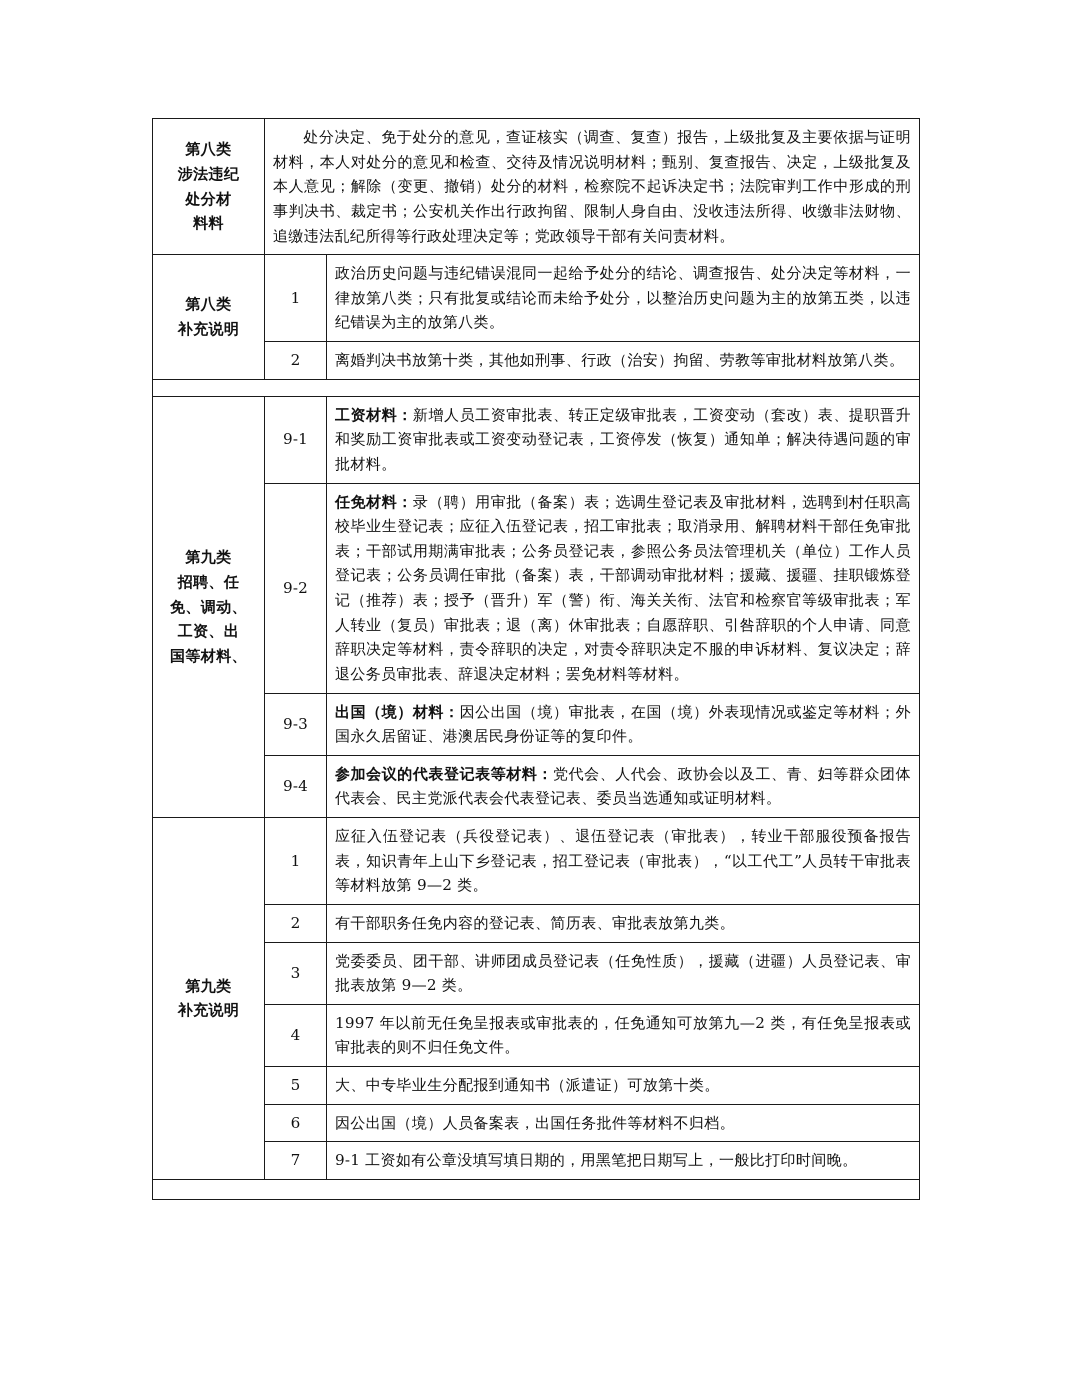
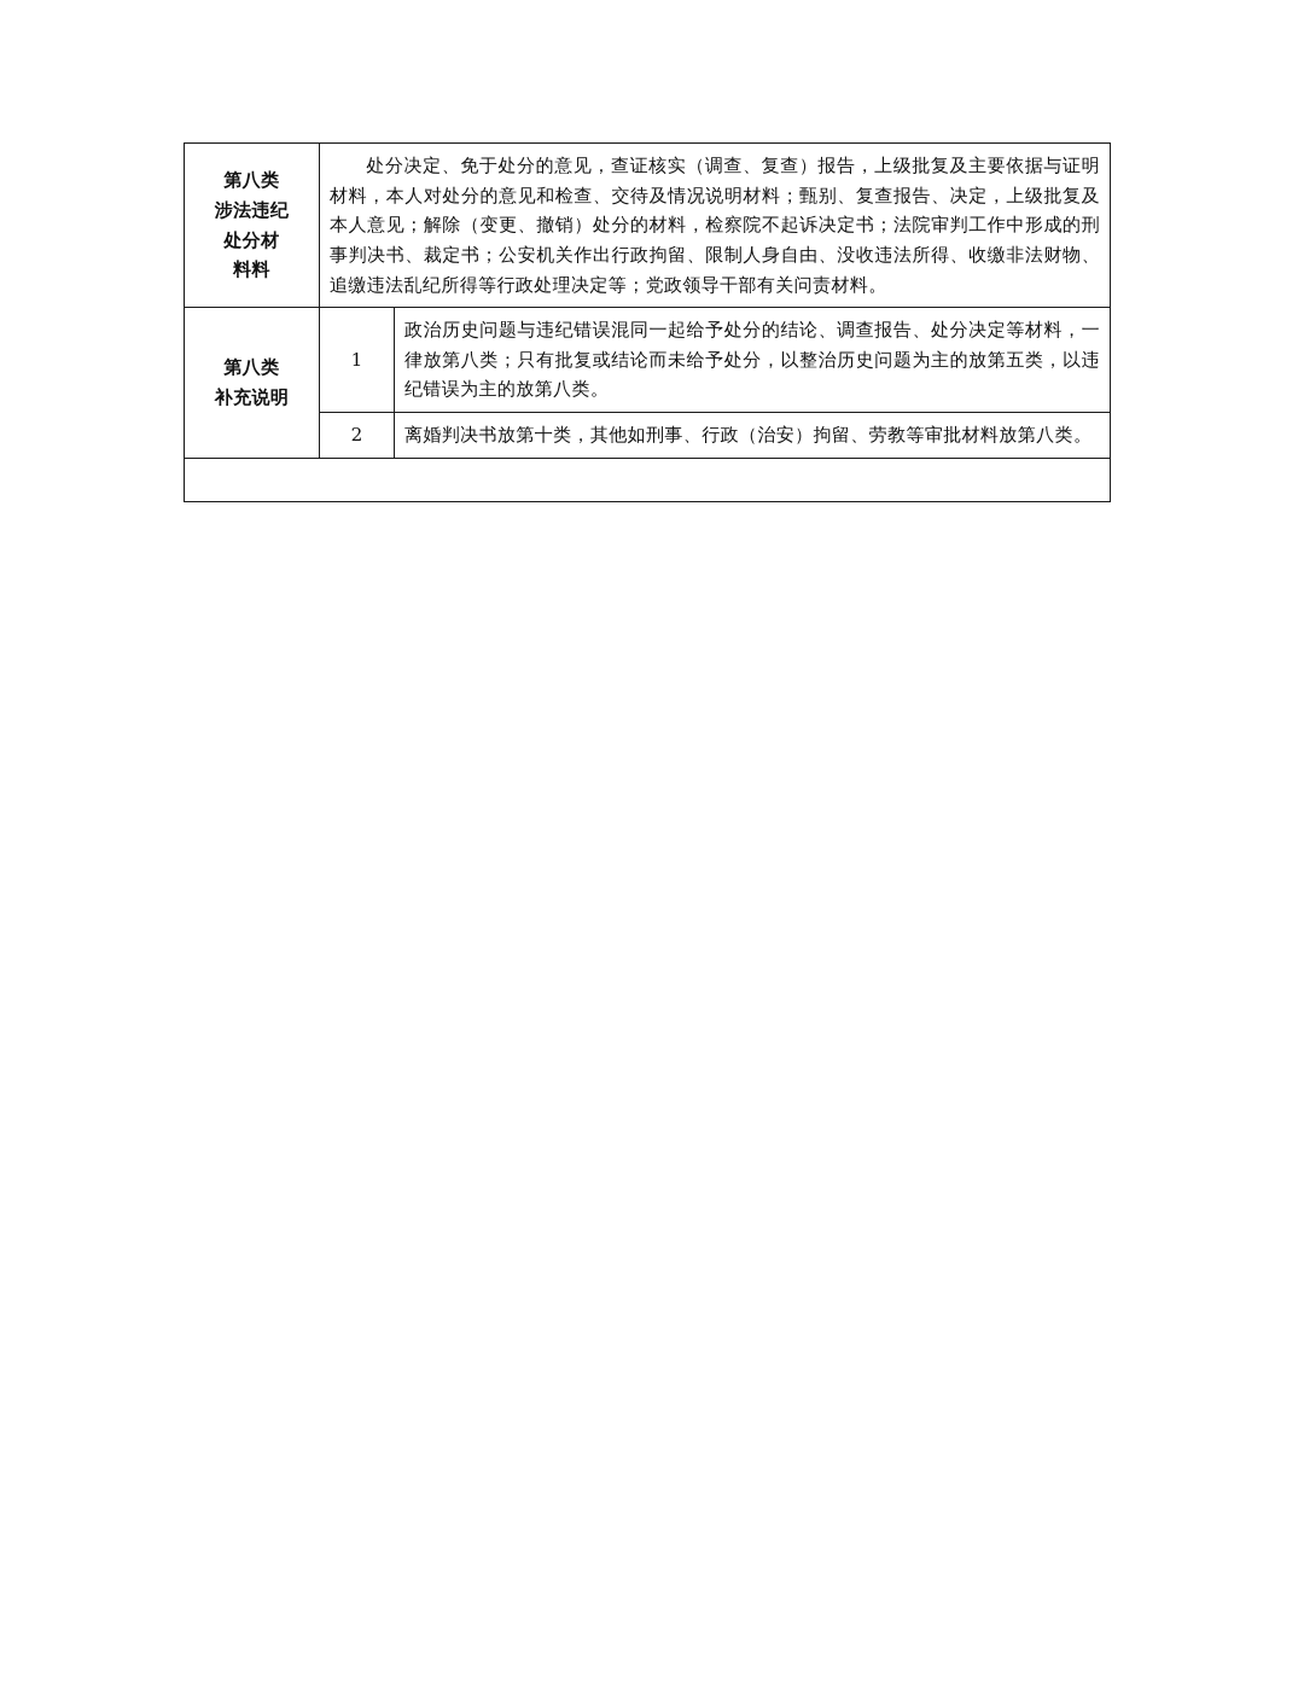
  第八类 涉法违纪 处分材 料料	处分决定、免于处分的意见，查证核实（调查、复查）报告，上级批复及主要依据与证明材料，本人对处分的意见和检查、交待及情况说明材料；甄别、复查报告、决定，上级批复及本人意见；解除（变更、撤销）处分的材料，检察院不起诉决定书；法院审判工作中形成的刑事判决书、裁定书；公安机关作出行政拘留、限制人身自由、没收违法所得、收缴非法财物、追缴违法乱纪所得等行政处理决定等；党政领导干部有关问责材料。
  第八类 补充说明	1	政治历史问题与违纪错误混同一起给予处分的结论、调查报告、处分决定等材料，一律放第八类；只有批复或结论而未给予处分，以整治历史问题为主的放第五类，以违纪错误为主的放第八类。
  2	离婚判决书放第十类，其他如刑事、行政（治安）拘留、劳教等审批材料放第八类。
- 第九类 招聘、任 免、调动、 工资、出 国等材料、	9-1	工资材料：新增人员工资审批表、转正定级审批表，工资变动（套改）表、提职晋升和奖励工资审批表或工资变动登记表，工资停发（恢复）通知单；解决待遇问题的审批材料。
- 9-2	任免材料：录（聘）用审批（备案）表；选调生登记表及审批材料，选聘到村任职高校毕业生登记表；应征入伍登记表，招工审批表；取消录用、解聘材料干部任免审批表；干部试用期满审批表；公务员登记表，参照公务员法管理机关（单位）工作人员登记表；公务员调任审批（备案）表，干部调动审批材料；援藏、援疆、挂职锻炼登记（推荐）表；授予（晋升）军（警）衔、海关关衔、法官和检察官等级审批表；军人转业（复员）审批表；退（离）休审批表；自愿辞职、引咎辞职的个人申请、同意辞职决定等材料，责令辞职的决定，对责令辞职决定不服的申诉材料、复议决定；辞退公务员审批表、辞退决定材料；罢免材料等材料。
- 9-3	出国（境）材料：因公出国（境）审批表，在国（境）外表现情况或鉴定等材料；外国永久居留证、港澳居民身份证等的复印件。
- 9-4	参加会议的代表登记表等材料：党代会、人代会、政协会以及工、青、妇等群众团体代表会、民主党派代表会代表登记表、委员当选通知或证明材料。
- 第九类 补充说明	1	应征入伍登记表（兵役登记表）、退伍登记表（审批表），转业干部服役预备报告表，知识青年上山下乡登记表，招工登记表（审批表），“以工代工”人员转干审批表等材料放第 9—2 类。
- 2	有干部职务任免内容的登记表、简历表、审批表放第九类。
- 3	党委委员、团干部、讲师团成员登记表（任免性质），援藏（进疆）人员登记表、审批表放第 9—2 类。
- 4	1997 年以前无任免呈报表或审批表的，任免通知可放第九—2 类，有任免呈报表或审批表的则不归任免文件。
- 5	大、中专毕业生分配报到通知书（派遣证）可放第十类。
- 6	因公出国（境）人员备案表，出国任务批件等材料不归档。
- 7	9-1 工资如有公章没填写填日期的，用黑笔把日期写上，一般比打印时间晚。
